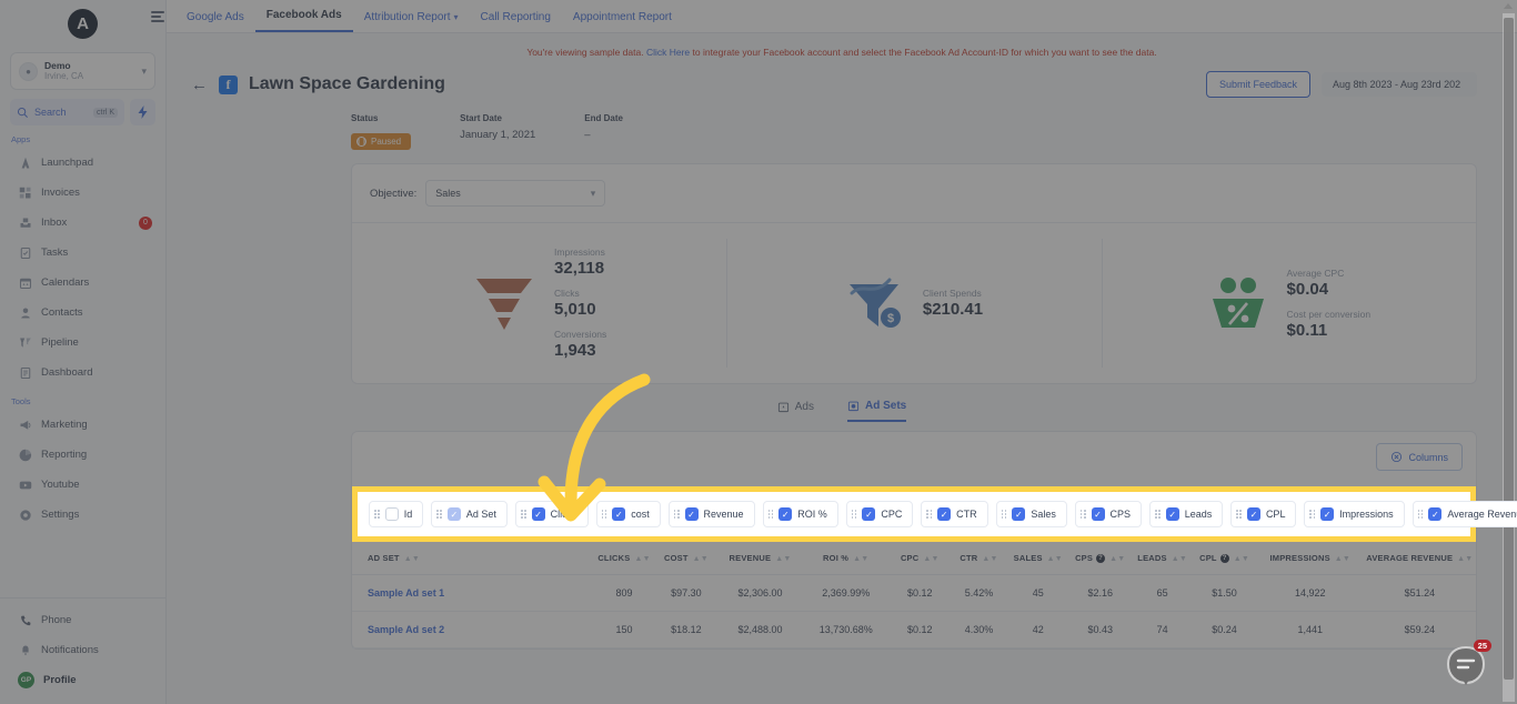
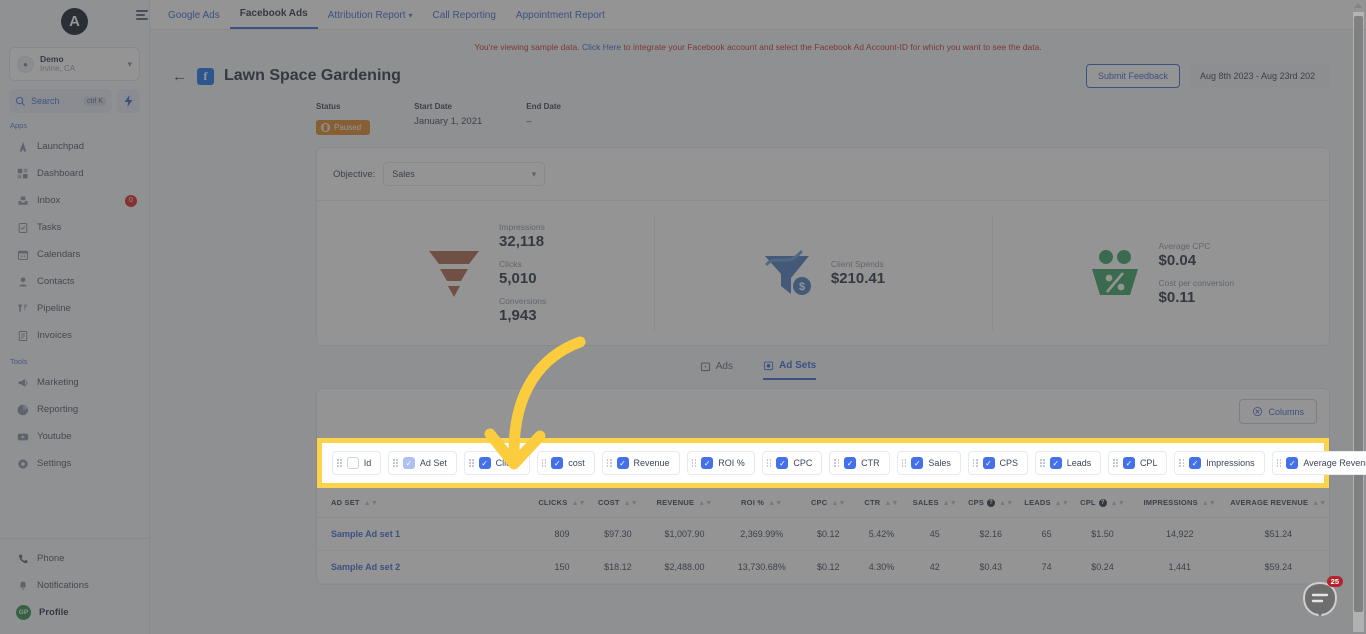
  A
  ●
  Demo
  Irvine, CA
  ▾
  Search
  Apps
  Launchpad
- Invoices
+ Dashboard
  Inbox
  Tasks
  Calendars
  Contacts
  Pipeline
- Dashboard
+ Invoices
  Tools
  Marketing
  Reporting
  Youtube
  Settings
  Phone
  Notifications
  Profile
  Google Ads
  Facebook Ads
  Attribution Report ▾
  Call Reporting
  Appointment Report
  You're viewing sample data. Click Here to integrate your Facebook account and select the Facebook Ad Account-ID for which you want to see the data.
  ←
  f
  Lawn Space Gardening
  Submit Feedback
  Aug 8th 2023 - Aug 23rd 202
  Status
  Paused
  Start Date
  January 1, 2021
  End Date
  –
  Objective:
  Sales
  ▾
  Impressions
  32,118
  Clicks
  5,010
  Conversions
  1,943
  $
  Client Spends
  $210.41
  Average CPC
  $0.04
  Cost per conversion
  $0.11
  Ads
  Ad Sets
  Columns
  Id
  ✓
  Ad Set
  ✓
  ✓
  cost
  ✓
  Revenue
  ✓
  ROI %
  ✓
  CPC
  ✓
  CTR
  ✓
  Sales
  ✓
  CPS
  ✓
  Leads
  ✓
  CPL
  ✓
  Impressions
  ✓
  Average Reven
  AD SET	CLICKS	COST	REVENUE	ROI %	CPC	CTR	SALES	CPS	LEADS	CPL	IMPRESSIONS	AVERAGE REVENUE
- Sample Ad set 1	809	$97.30	$2,306.00	2,369.99%	$0.12	5.42%	45	$2.16	65	$1.50	14,922	$51.24
+ Sample Ad set 1	809	$97.30	$1,007.90	2,369.99%	$0.12	5.42%	45	$2.16	65	$1.50	14,922	$51.24
  Sample Ad set 2	150	$18.12	$2,488.00	13,730.68%	$0.12	4.30%	42	$0.43	74	$0.24	1,441	$59.24
  25
